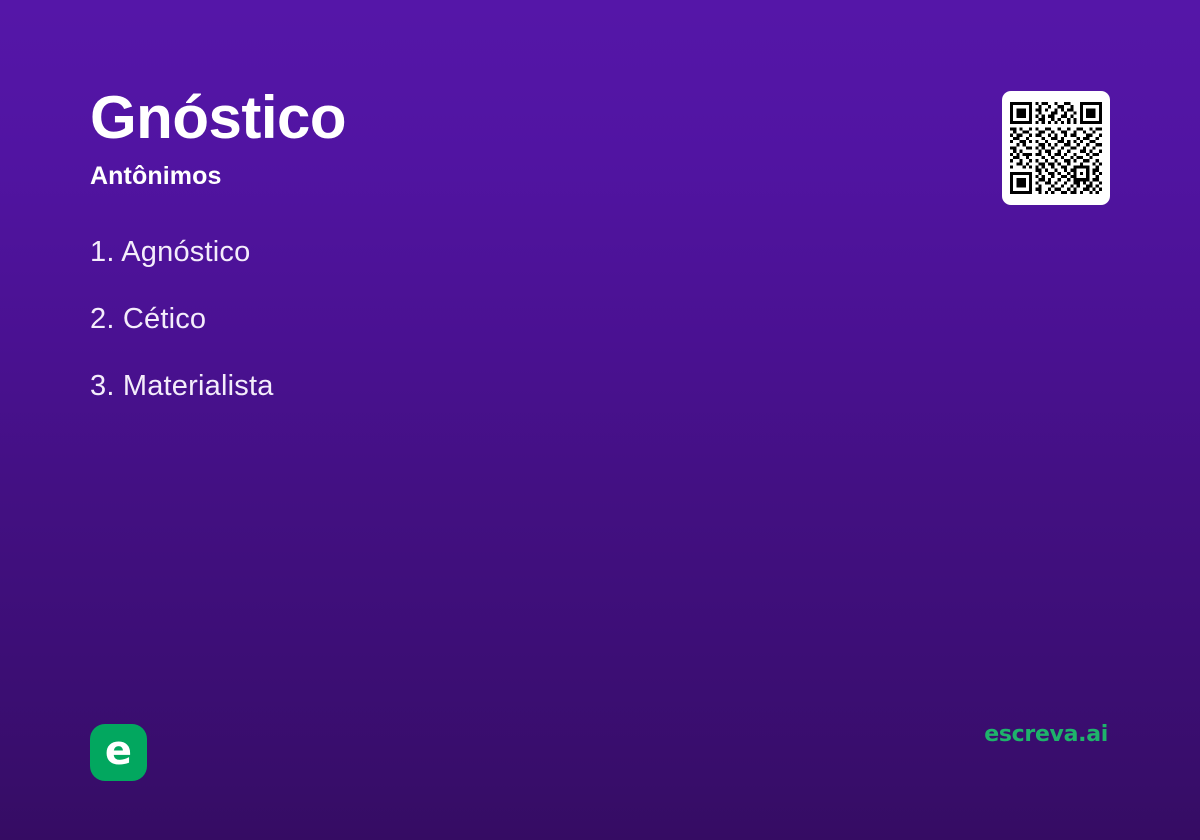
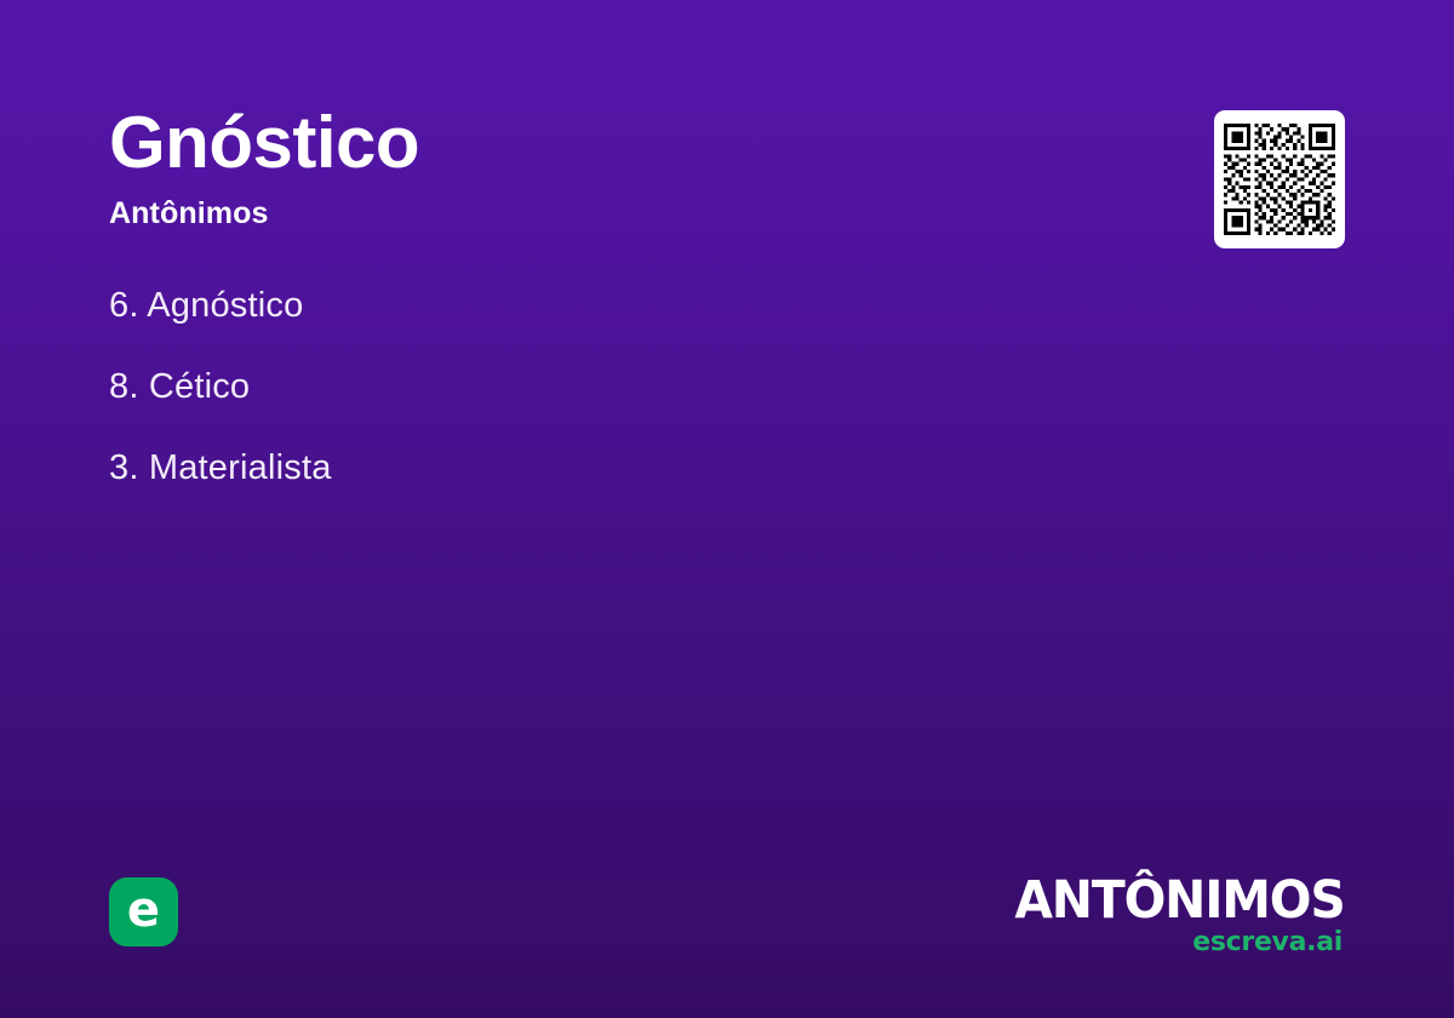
  Gnóstico
  Antônimos
- 1. Agnóstico
+ 6. Agnóstico
- 2. Cético
+ 8. Cético
  3. Materialista
  e
+ ANTÔNIMOS
  escreva.ai
